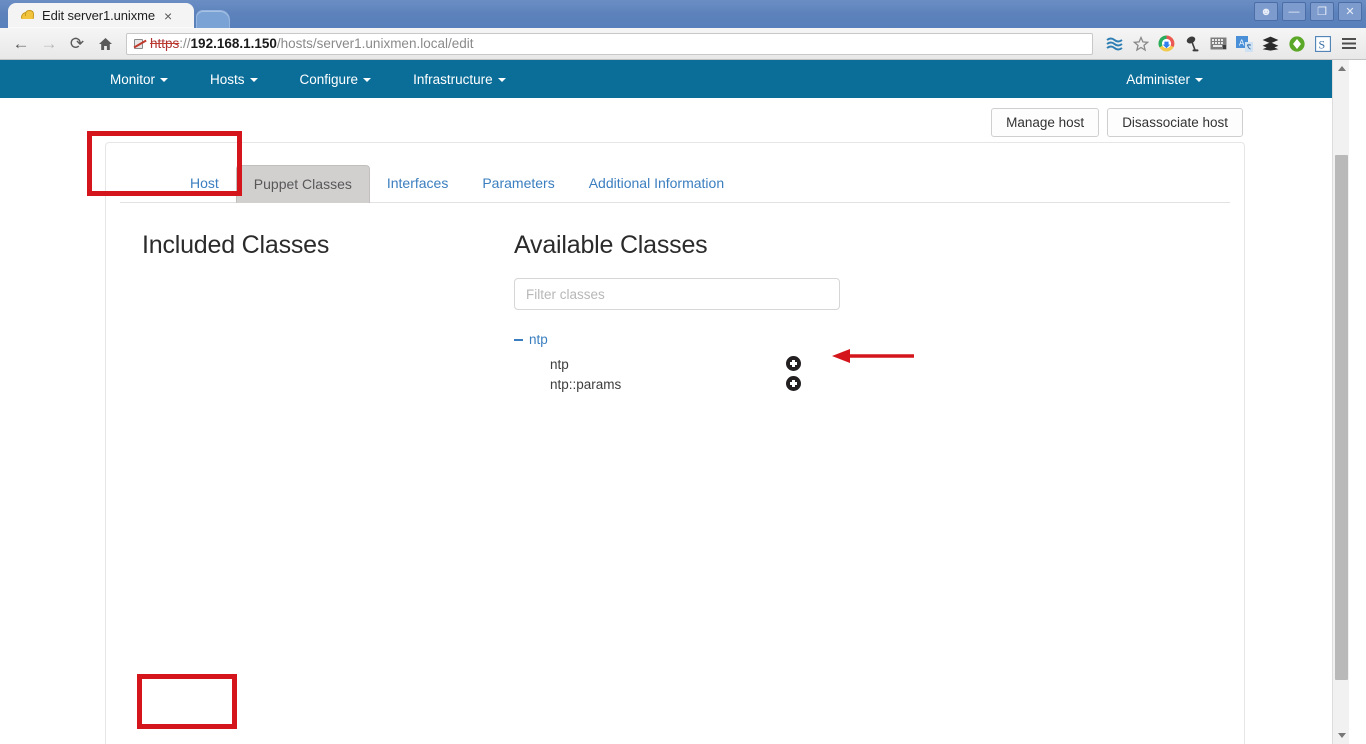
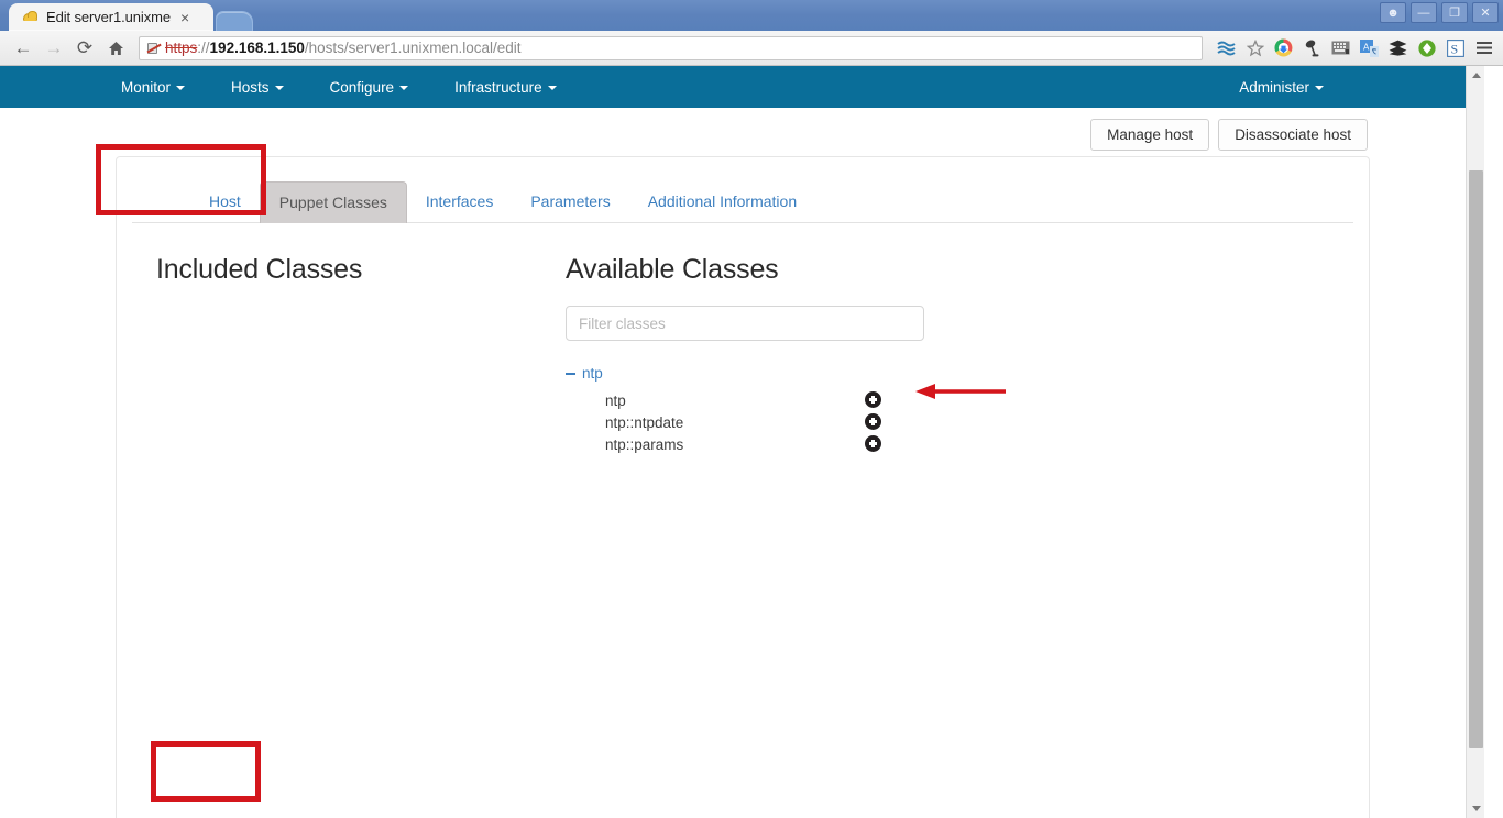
  Edit server1.unixme
  ×
  ☻
  —
  ❐
  ✕
  ←
  →
  ⟳
  https
  ://
  192.168.1.150
  /hosts/server1.unixmen.local/edit
  A
  S
  Monitor
  Hosts
  Configure
  Infrastructure
  Administer
  Manage host
  Disassociate host
  Host
  Puppet Classes
  Interfaces
  Parameters
  Additional Information
  Included Classes
  Available Classes
  Filter classes
  ntp
  ntp
+ ntp::ntpdate
  ntp::params
